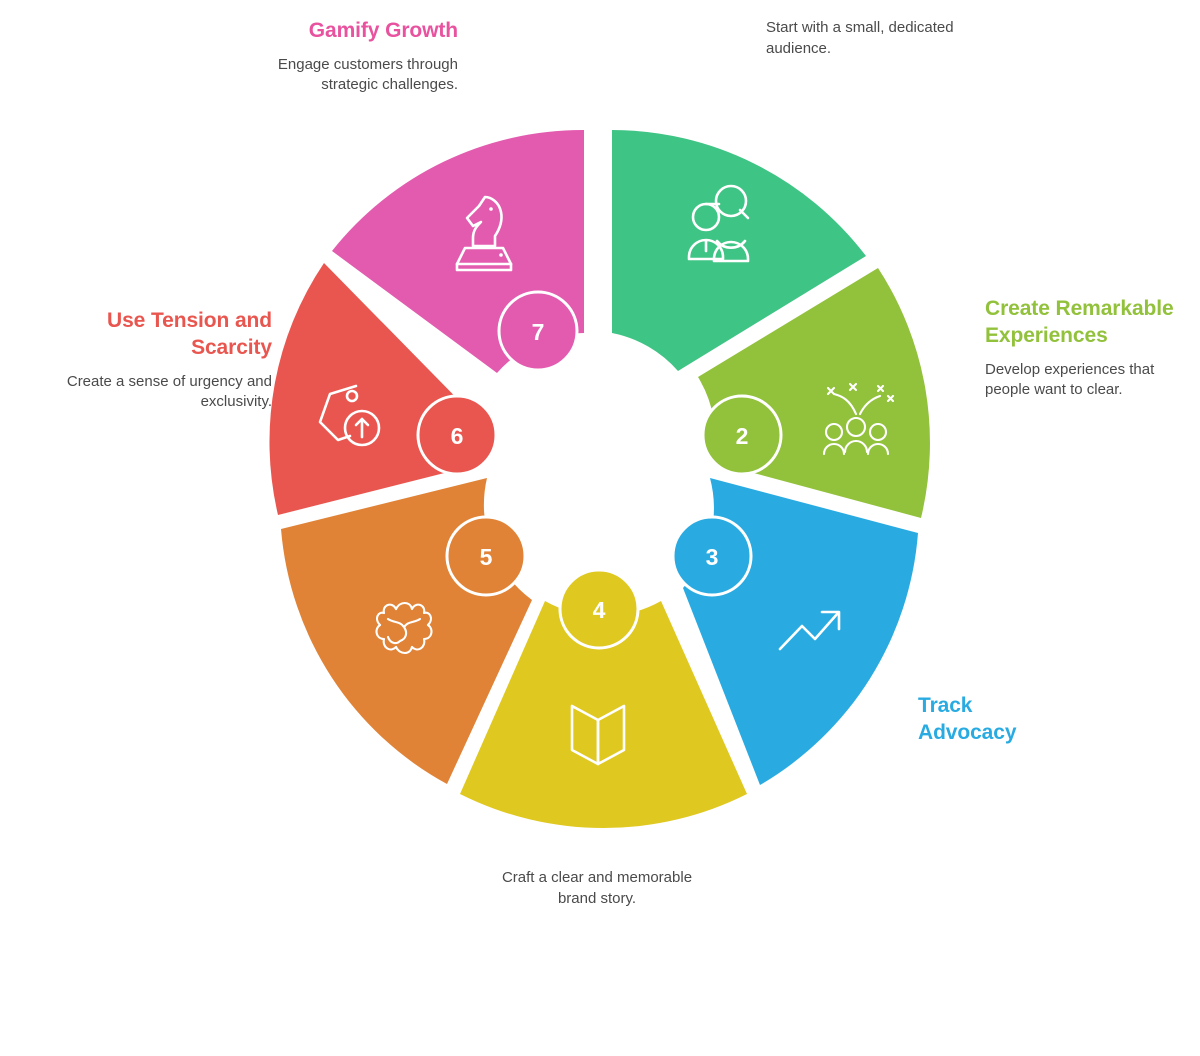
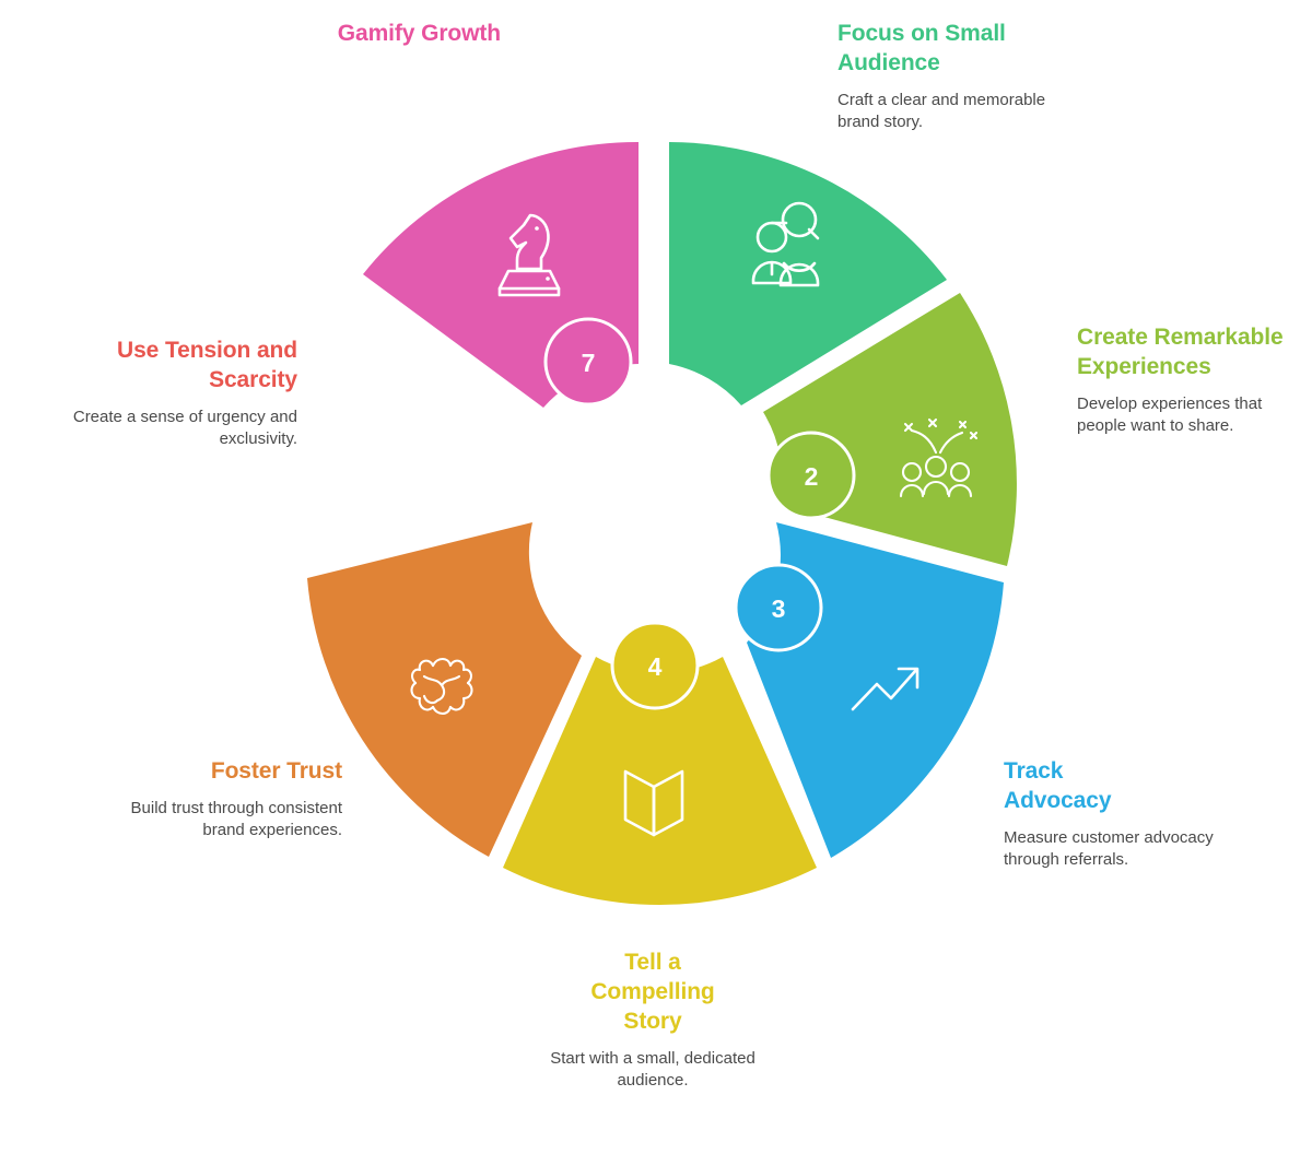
  2
  3
  4
- 5
- 6
  7
+ Focus on Small Audience
- Start with a small, dedicated audience.
+ Craft a clear and memorable brand story.
  Create Remarkable Experiences
- Develop experiences that people want to clear.
+ Develop experiences that people want to share.
  Track Advocacy
+ Measure customer advocacy through referrals.
+ Tell a Compelling Story
- Craft a clear and memorable brand story.
+ Start with a small, dedicated audience.
+ Foster Trust
+ Build trust through consistent brand experiences.
  Use Tension and Scarcity
  Create a sense of urgency and exclusivity.
  Gamify Growth
- Engage customers through strategic challenges.
